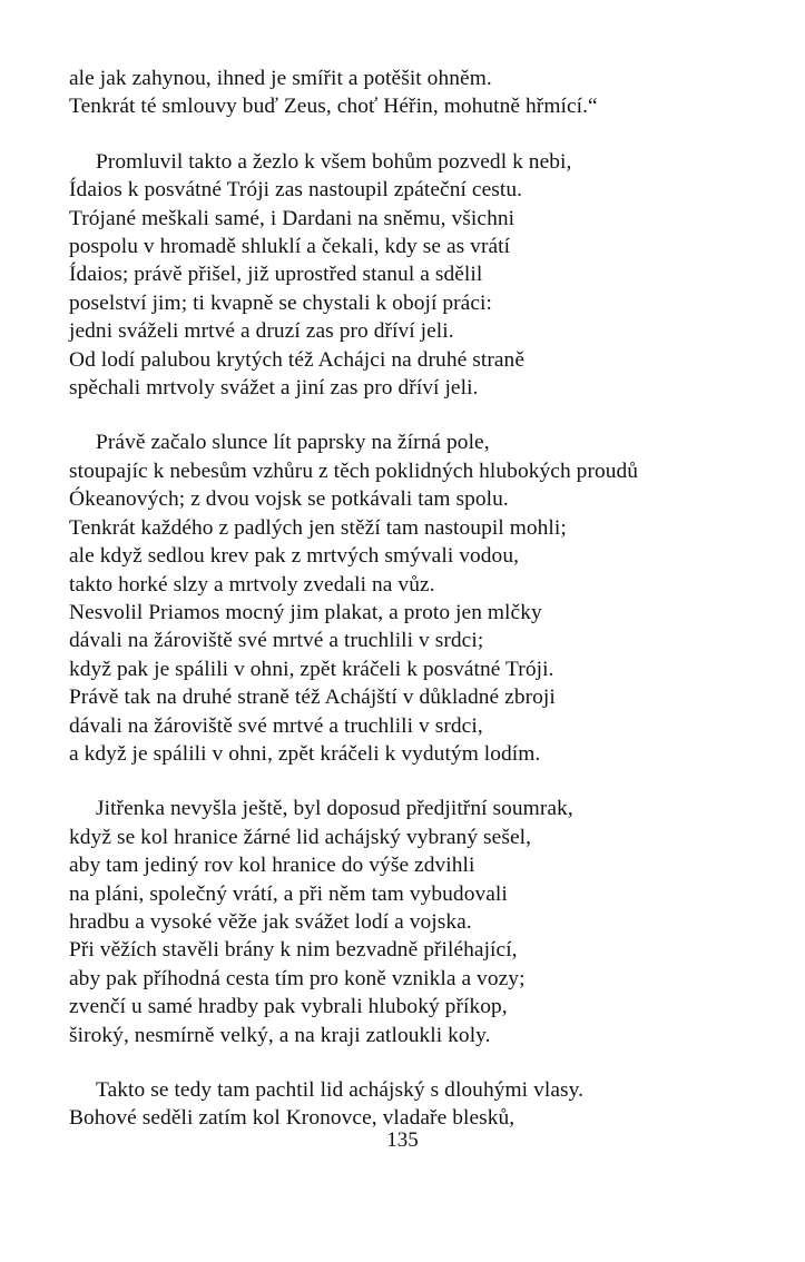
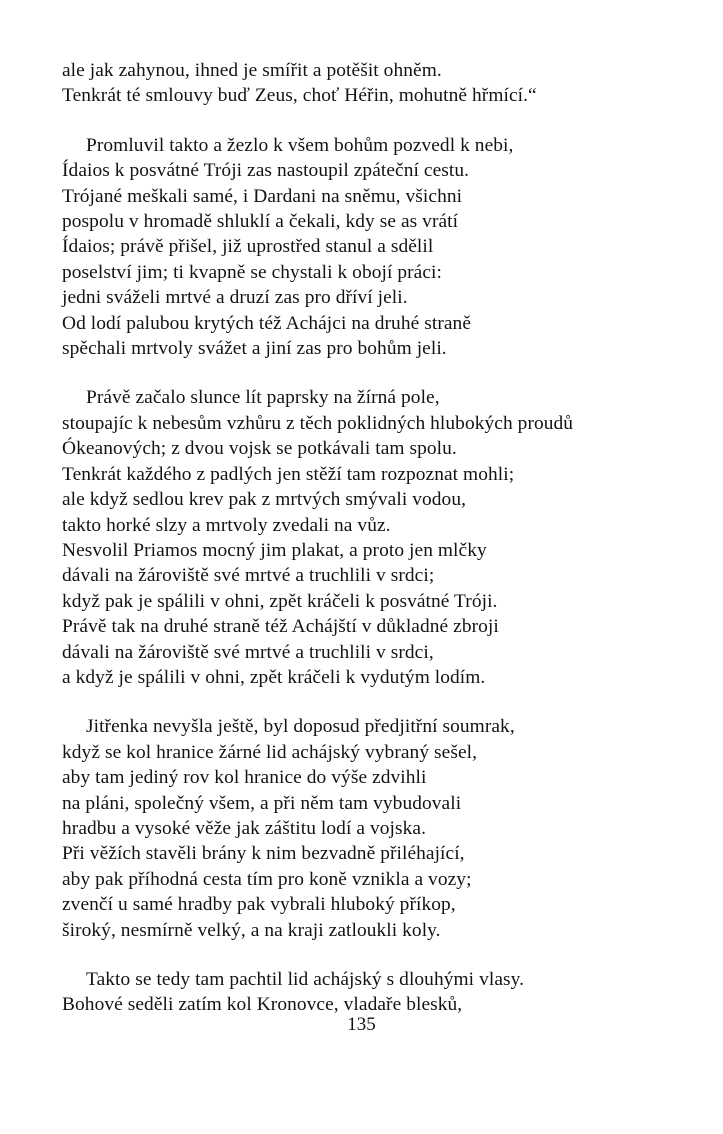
  ale jak zahynou, ihned je smířit a potěšit ohněm.
  Tenkrát té smlouvy buď Zeus, choť Héřin, mohutně hřmící.“
  Promluvil takto a žezlo k všem bohům pozvedl k nebi,
  Ídaios k posvátné Tróji zas nastoupil zpáteční cestu.
  Trójané meškali samé, i Dardani na sněmu, všichni
  pospolu v hromadě shluklí a čekali, kdy se as vrátí
  Ídaios; právě přišel, již uprostřed stanul a sdělil
  poselství jim; ti kvapně se chystali k obojí práci:
  jedni sváželi mrtvé a druzí zas pro dříví jeli.
  Od lodí palubou krytých též Achájci na druhé straně
- spěchali mrtvoly svážet a jiní zas pro dříví jeli.
+ spěchali mrtvoly svážet a jiní zas pro bohům jeli.
  Právě začalo slunce lít paprsky na žírná pole,
  stoupajíc k nebesům vzhůru z těch poklidných hlubokých proudů
  Ókeanových; z dvou vojsk se potkávali tam spolu.
- Tenkrát každého z padlých jen stěží tam nastoupil mohli;
+ Tenkrát každého z padlých jen stěží tam rozpoznat mohli;
  ale když sedlou krev pak z mrtvých smývali vodou,
  takto horké slzy a mrtvoly zvedali na vůz.
  Nesvolil Priamos mocný jim plakat, a proto jen mlčky
  dávali na žároviště své mrtvé a truchlili v srdci;
  když pak je spálili v ohni, zpět kráčeli k posvátné Tróji.
  Právě tak na druhé straně též Achájští v důkladné zbroji
  dávali na žároviště své mrtvé a truchlili v srdci,
  a když je spálili v ohni, zpět kráčeli k vydutým lodím.
  Jitřenka nevyšla ještě, byl doposud předjitřní soumrak,
  když se kol hranice žárné lid achájský vybraný sešel,
  aby tam jediný rov kol hranice do výše zdvihli
- na pláni, společný vrátí, a při něm tam vybudovali
+ na pláni, společný všem, a při něm tam vybudovali
- hradbu a vysoké věže jak svážet lodí a vojska.
+ hradbu a vysoké věže jak záštitu lodí a vojska.
  Při věžích stavěli brány k nim bezvadně přiléhající,
  aby pak příhodná cesta tím pro koně vznikla a vozy;
  zvenčí u samé hradby pak vybrali hluboký příkop,
  široký, nesmírně velký, a na kraji zatloukli koly.
  Takto se tedy tam pachtil lid achájský s dlouhými vlasy.
  Bohové seděli zatím kol Kronovce, vladaře blesků,
  135
